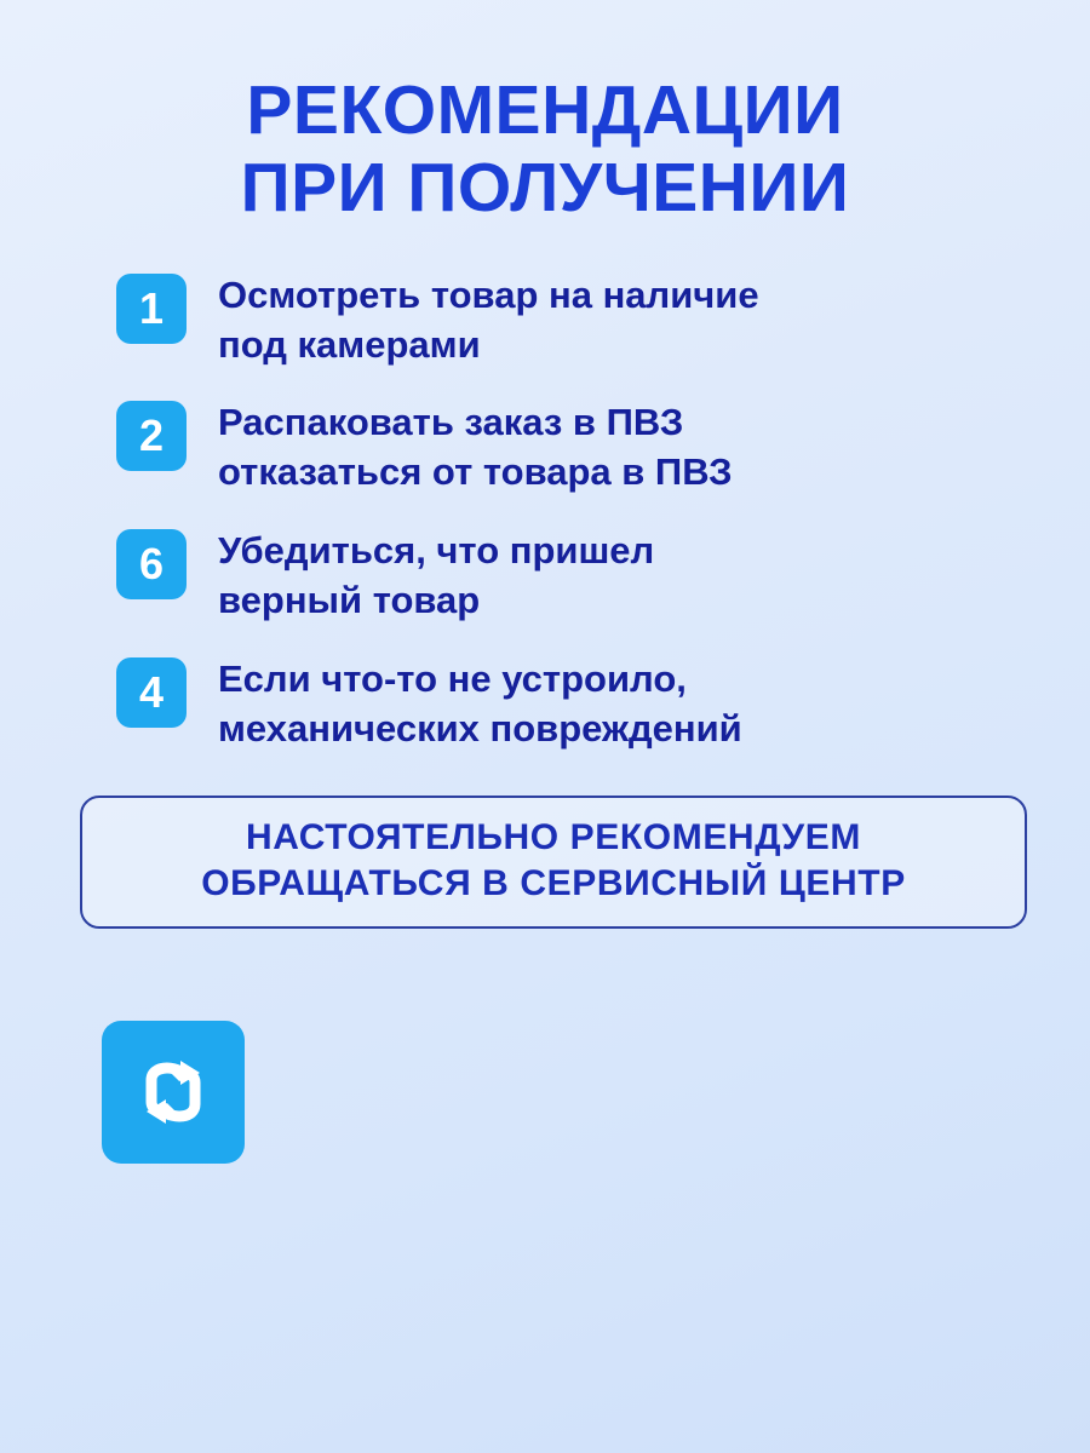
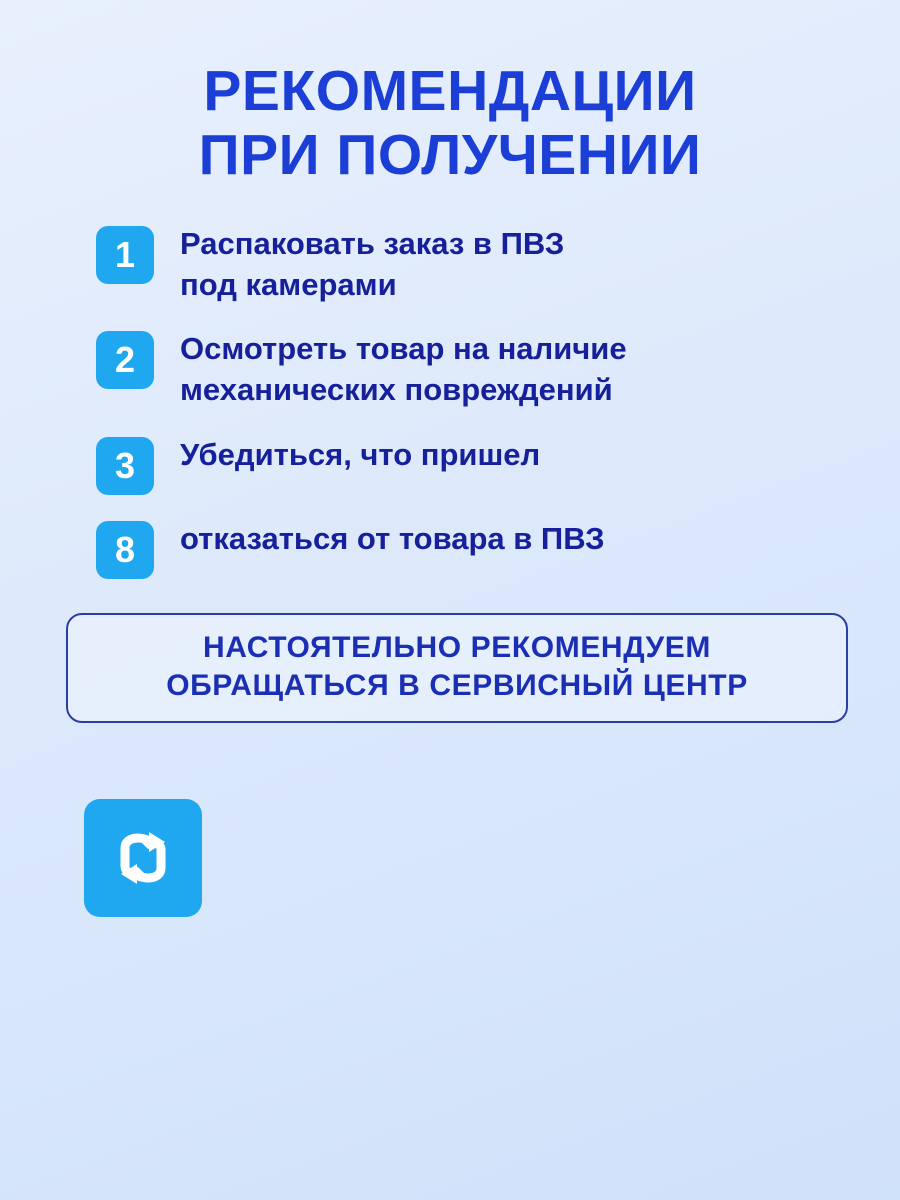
  РЕКОМЕНДАЦИИ
  ПРИ ПОЛУЧЕНИИ
  1
- Осмотреть товар на наличие
+ Распаковать заказ в ПВЗ
  под камерами
  2
- Распаковать заказ в ПВЗ
+ Осмотреть товар на наличие
- отказаться от товара в ПВЗ
+ механических повреждений
- 6
+ 3
  Убедиться, что пришел
- верный товар
- 4
+ 8
- Если что-то не устроило,
- механических повреждений
+ отказаться от товара в ПВЗ
  НАСТОЯТЕЛЬНО РЕКОМЕНДУЕМ
  ОБРАЩАТЬСЯ В СЕРВИСНЫЙ ЦЕНТР
